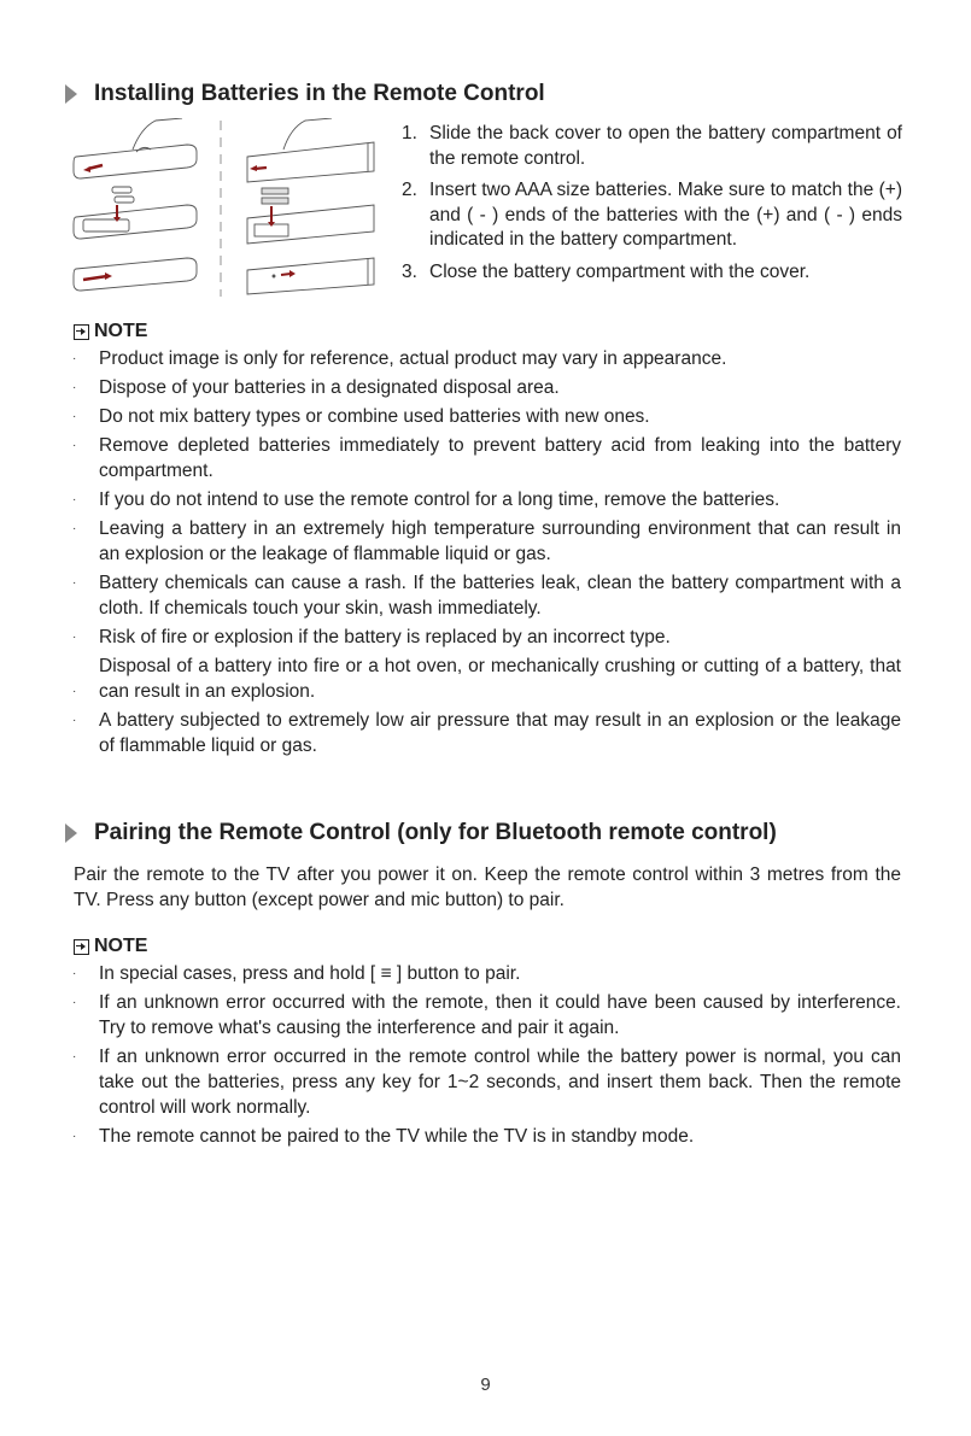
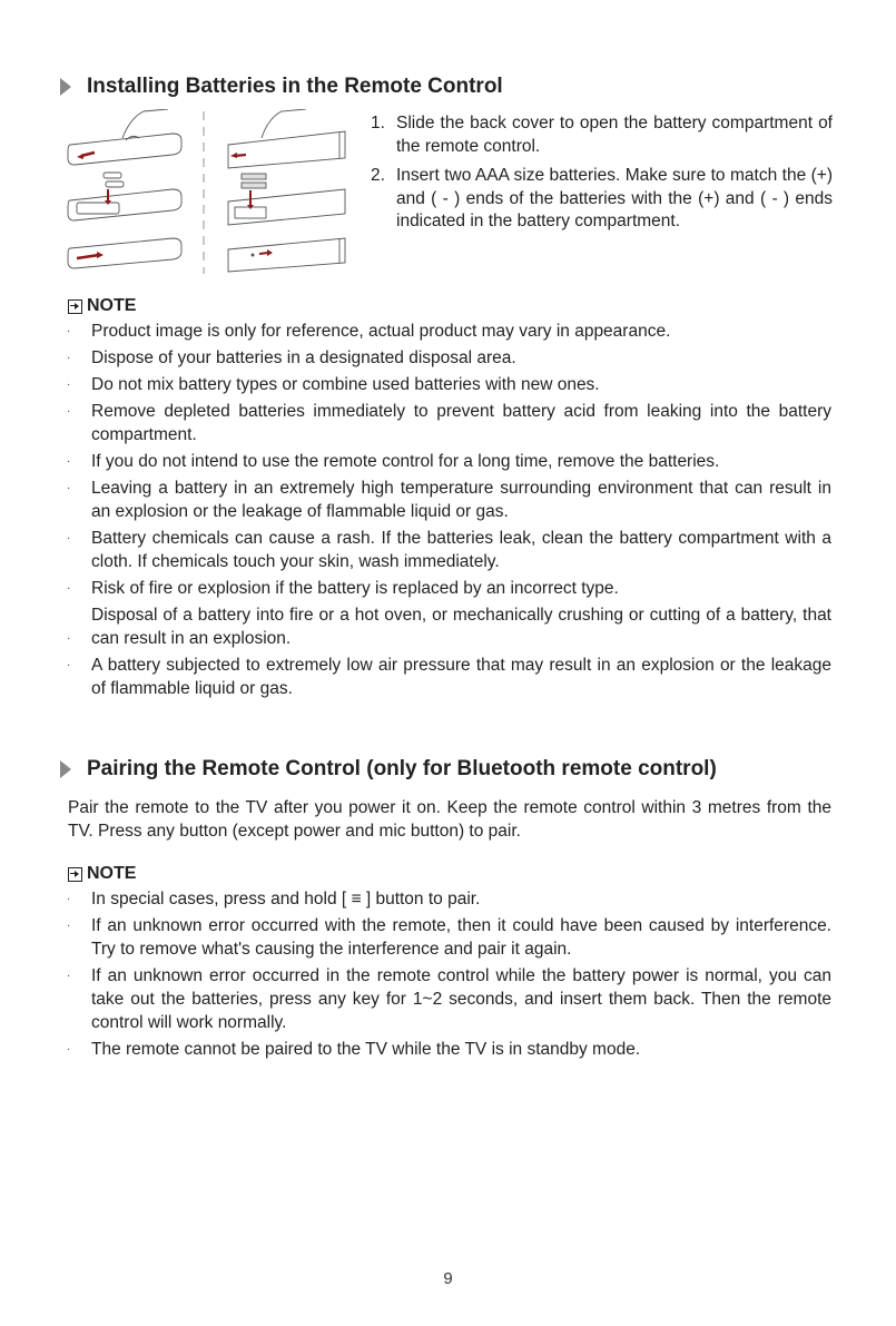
  Installing Batteries in the Remote Control
  1.
  Slide the back cover to open the battery compartment of the remote control.
  2.
  Insert two AAA size batteries. Make sure to match the (+) and ( - ) ends of the batteries with the (+) and ( - ) ends indicated in the battery compartment.
- 3.
- Close the battery compartment with the cover.
  NOTE
  ·
  Product image is only for reference, actual product may vary in appearance.
  ·
  Dispose of your batteries in a designated disposal area.
  ·
  Do not mix battery types or combine used batteries with new ones.
  ·
  Remove depleted batteries immediately to prevent battery acid from leaking into the battery compartment.
  ·
  If you do not intend to use the remote control for a long time, remove the batteries.
  ·
  Leaving a battery in an extremely high temperature surrounding environment that can result in an explosion or the leakage of flammable liquid or gas.
  ·
  Battery chemicals can cause a rash. If the batteries leak, clean the battery compartment with a cloth. If chemicals touch your skin, wash immediately.
  ·
  Risk of fire or explosion if the battery is replaced by an incorrect type.
  ·
  Disposal of a battery into fire or a hot oven, or mechanically crushing or cutting of a battery, that can result in an explosion.
  ·
  A battery subjected to extremely low air pressure that may result in an explosion or the leakage of flammable liquid or gas.
  Pairing the Remote Control (only for Bluetooth remote control)
  Pair the remote to the TV after you power it on. Keep the remote control within 3 metres from the TV. Press any button (except power and mic button) to pair.
  NOTE
  ·
  In special cases, press and hold [ ≡ ] button to pair.
  ·
  If an unknown error occurred with the remote, then it could have been caused by interference. Try to remove what's causing the interference and pair it again.
  ·
  If an unknown error occurred in the remote control while the battery power is normal, you can take out the batteries, press any key for 1~2 seconds, and insert them back. Then the remote control will work normally.
  ·
  The remote cannot be paired to the TV while the TV is in standby mode.
  9
